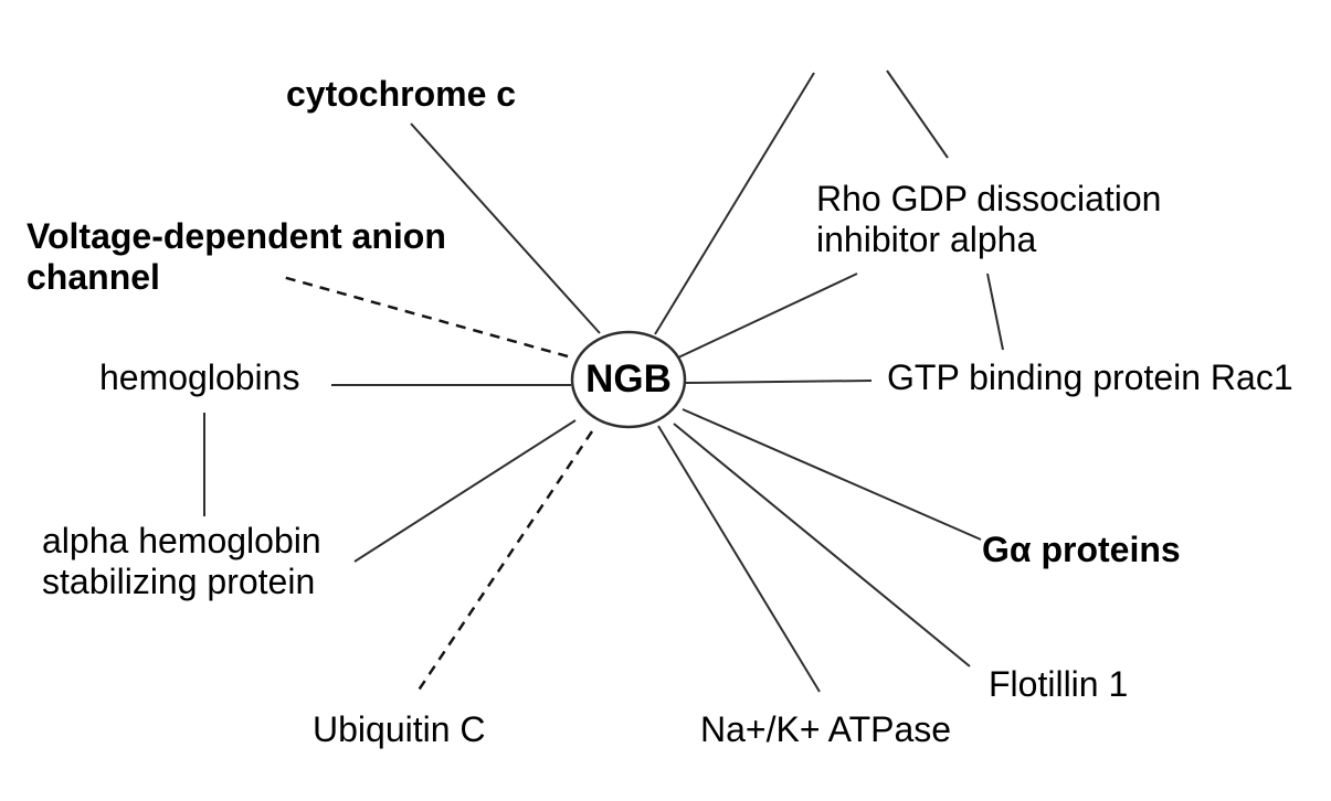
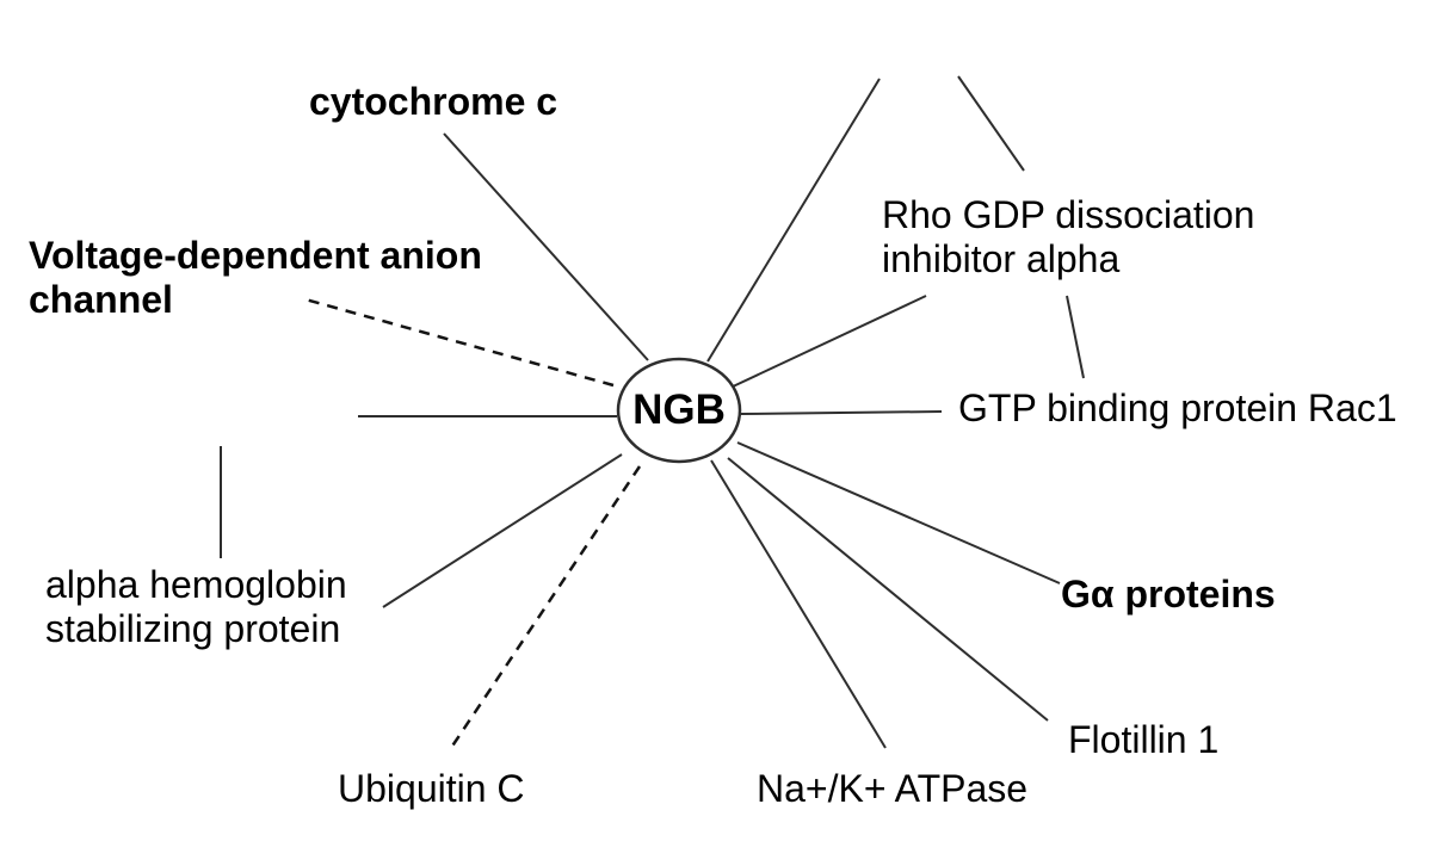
  NGB
  cytochrome c
  Rho GDP dissociation
  inhibitor alpha
  Voltage-dependent anion
  channel
- hemoglobins
  GTP binding protein Rac1
  alpha hemoglobin
  stabilizing protein
  Gα proteins
  Flotillin 1
  Na+/K+ ATPase
  Ubiquitin C
